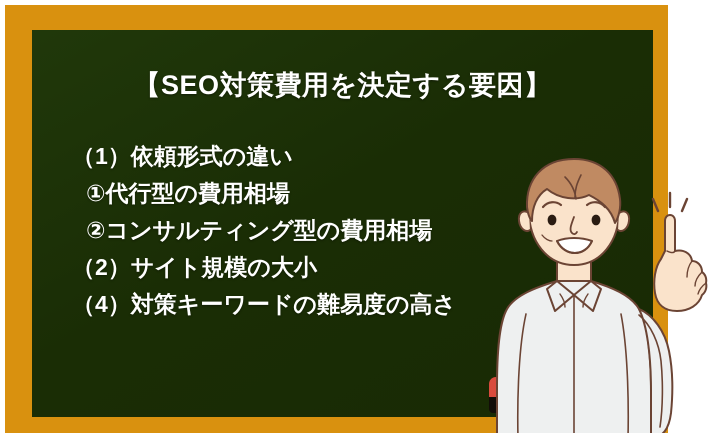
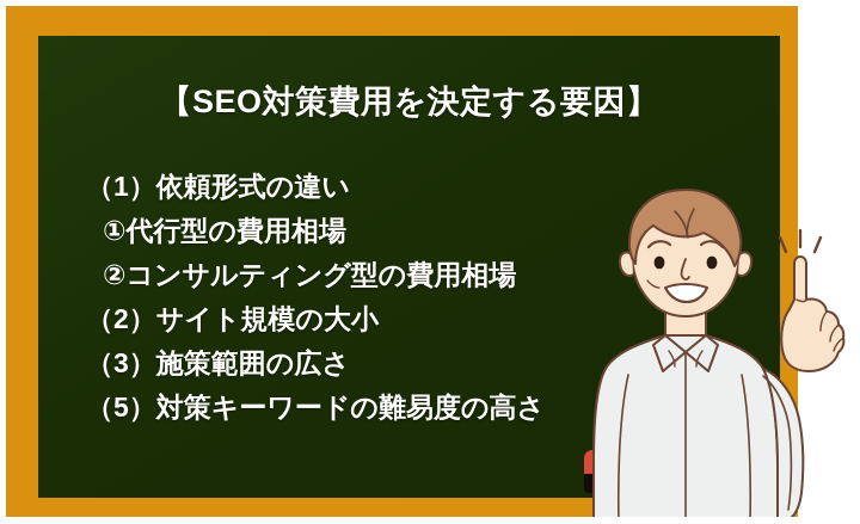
  【SEO対策費用を決定する要因】
  （1）依頼形式の違い
  ①代行型の費用相場
  ②コンサルティング型の費用相場
  （2）サイト規模の大小
+ （3）施策範囲の広さ
- （4）対策キーワードの難易度の高さ
+ （5）対策キーワードの難易度の高さ
